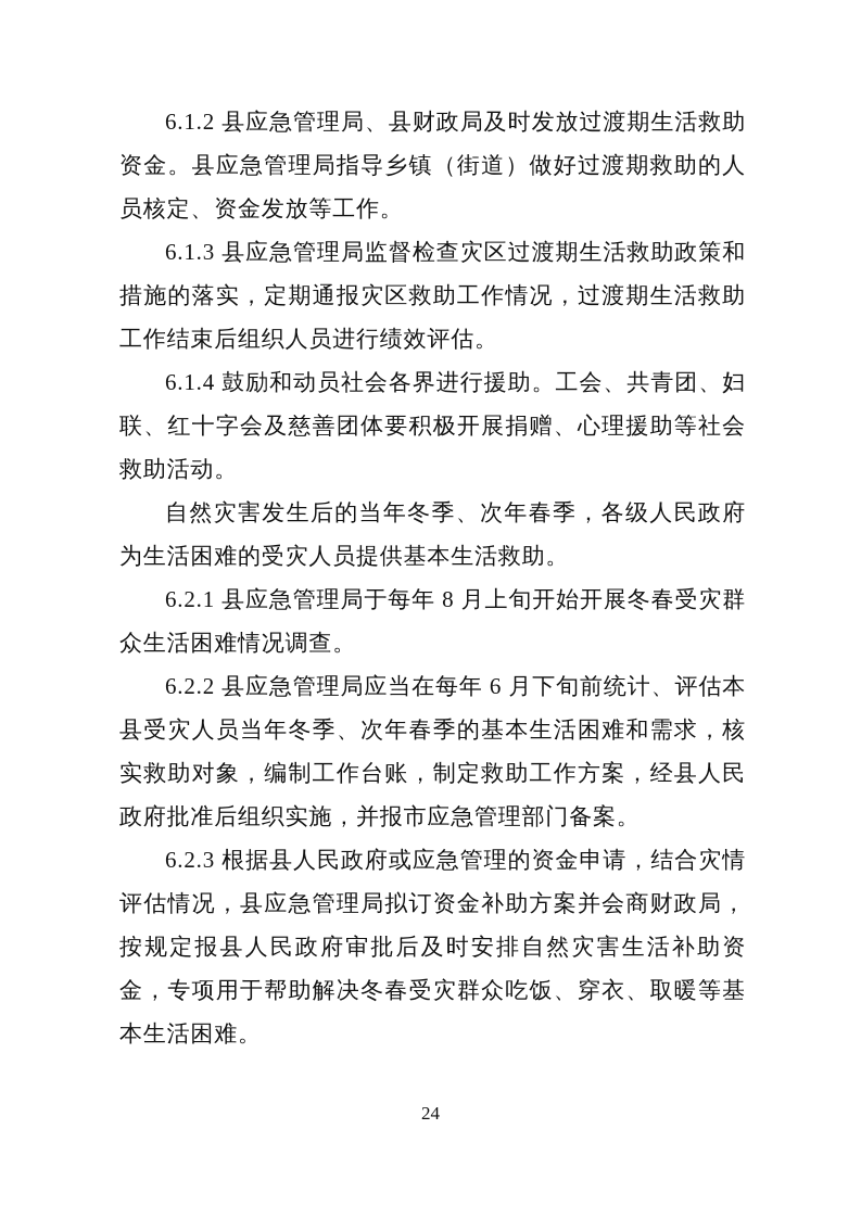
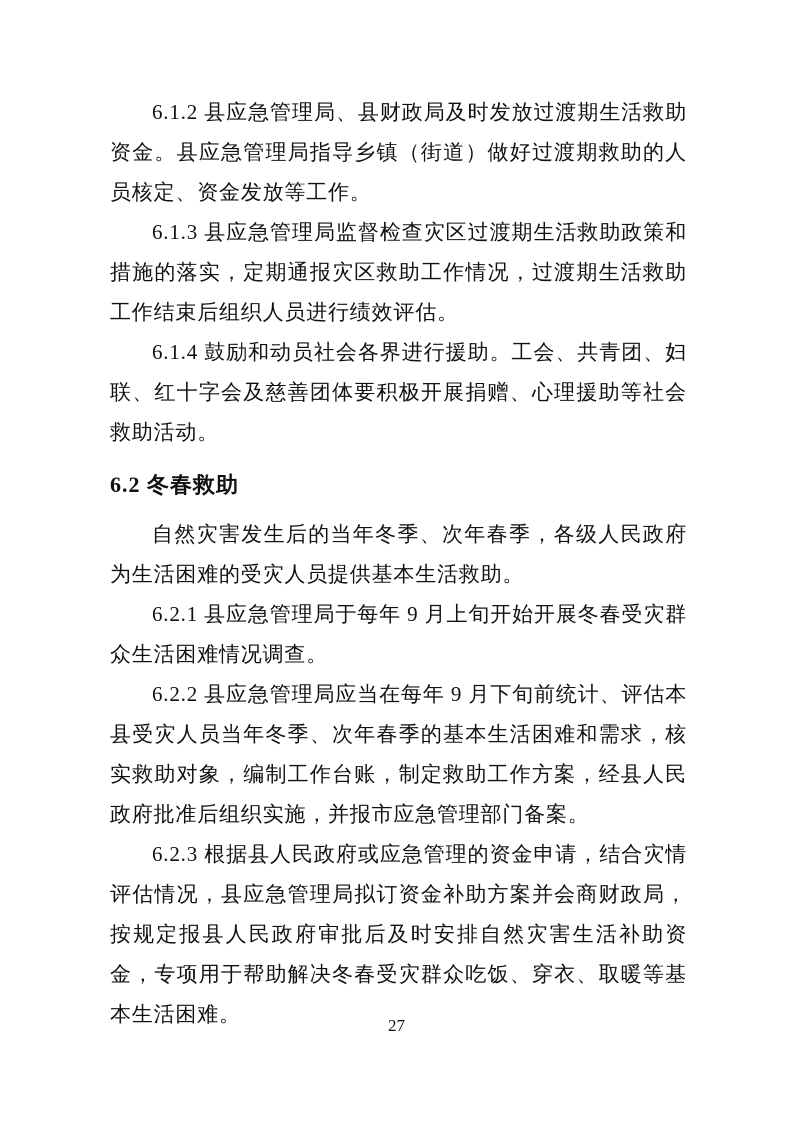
  6.1.2 县应急管理局、县财政局及时发放过渡期生活救助资金。县应急管理局指导乡镇（街道）做好过渡期救助的人员核定、资金发放等工作。
  6.1.3 县应急管理局监督检查灾区过渡期生活救助政策和措施的落实，定期通报灾区救助工作情况，过渡期生活救助工作结束后组织人员进行绩效评估。
  6.1.4 鼓励和动员社会各界进行援助。工会、共青团、妇联、红十字会及慈善团体要积极开展捐赠、心理援助等社会救助活动。
+ 6.2 冬春救助
  自然灾害发生后的当年冬季、次年春季，各级人民政府为生活困难的受灾人员提供基本生活救助。
- 6.2.1 县应急管理局于每年 8 月上旬开始开展冬春受灾群众生活困难情况调查。
+ 6.2.1 县应急管理局于每年 9 月上旬开始开展冬春受灾群众生活困难情况调查。
- 6.2.2 县应急管理局应当在每年 6 月下旬前统计、评估本县受灾人员当年冬季、次年春季的基本生活困难和需求，核实救助对象，编制工作台账，制定救助工作方案，经县人民政府批准后组织实施，并报市应急管理部门备案。
+ 6.2.2 县应急管理局应当在每年 9 月下旬前统计、评估本县受灾人员当年冬季、次年春季的基本生活困难和需求，核实救助对象，编制工作台账，制定救助工作方案，经县人民政府批准后组织实施，并报市应急管理部门备案。
  6.2.3 根据县人民政府或应急管理的资金申请，结合灾情评估情况，县应急管理局拟订资金补助方案并会商财政局，按规定报县人民政府审批后及时安排自然灾害生活补助资金，专项用于帮助解决冬春受灾群众吃饭、穿衣、取暖等基本生活困难。
- 24
+ 27
